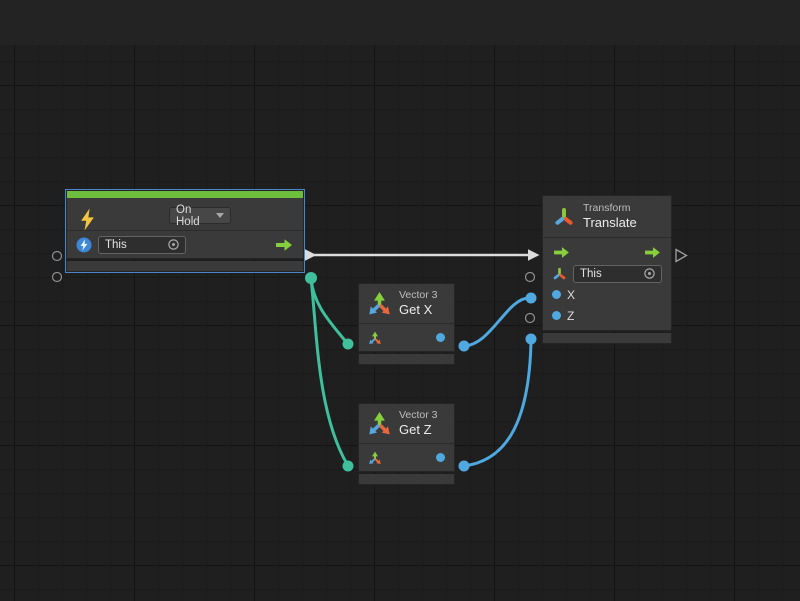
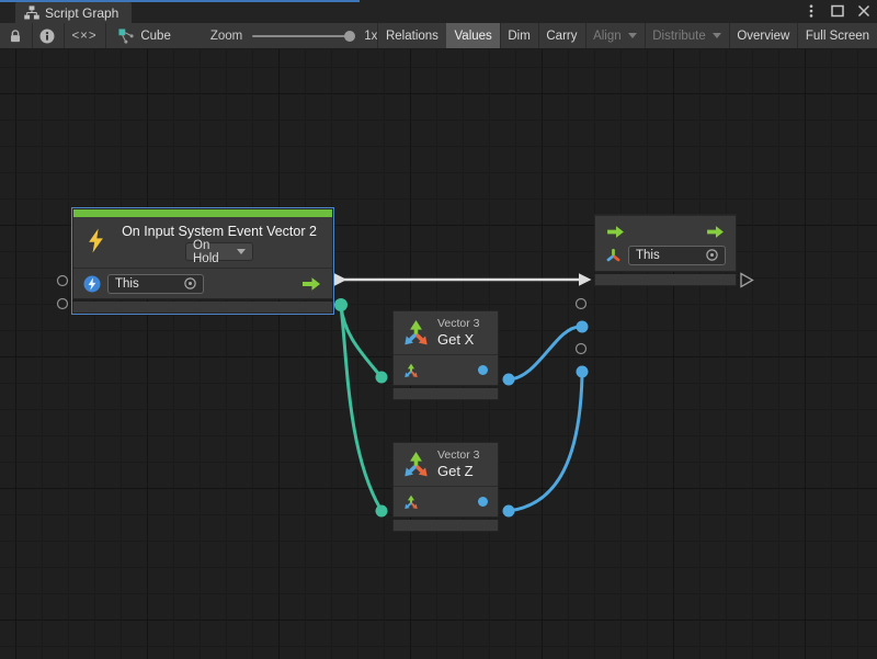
+ Script Graph
+ <×>
+ Cube
+ Zoom
+ 1x
+ Relations
+ Values
+ Dim
+ Carry
+ Align
+ Distribute
+ Overview
+ Full Screen
+ On Input System Event Vector 2
  On Hold
  This
- Transform
- Translate
  This
- X
- Z
  Vector 3
  Get X
  Vector 3
  Get Z
